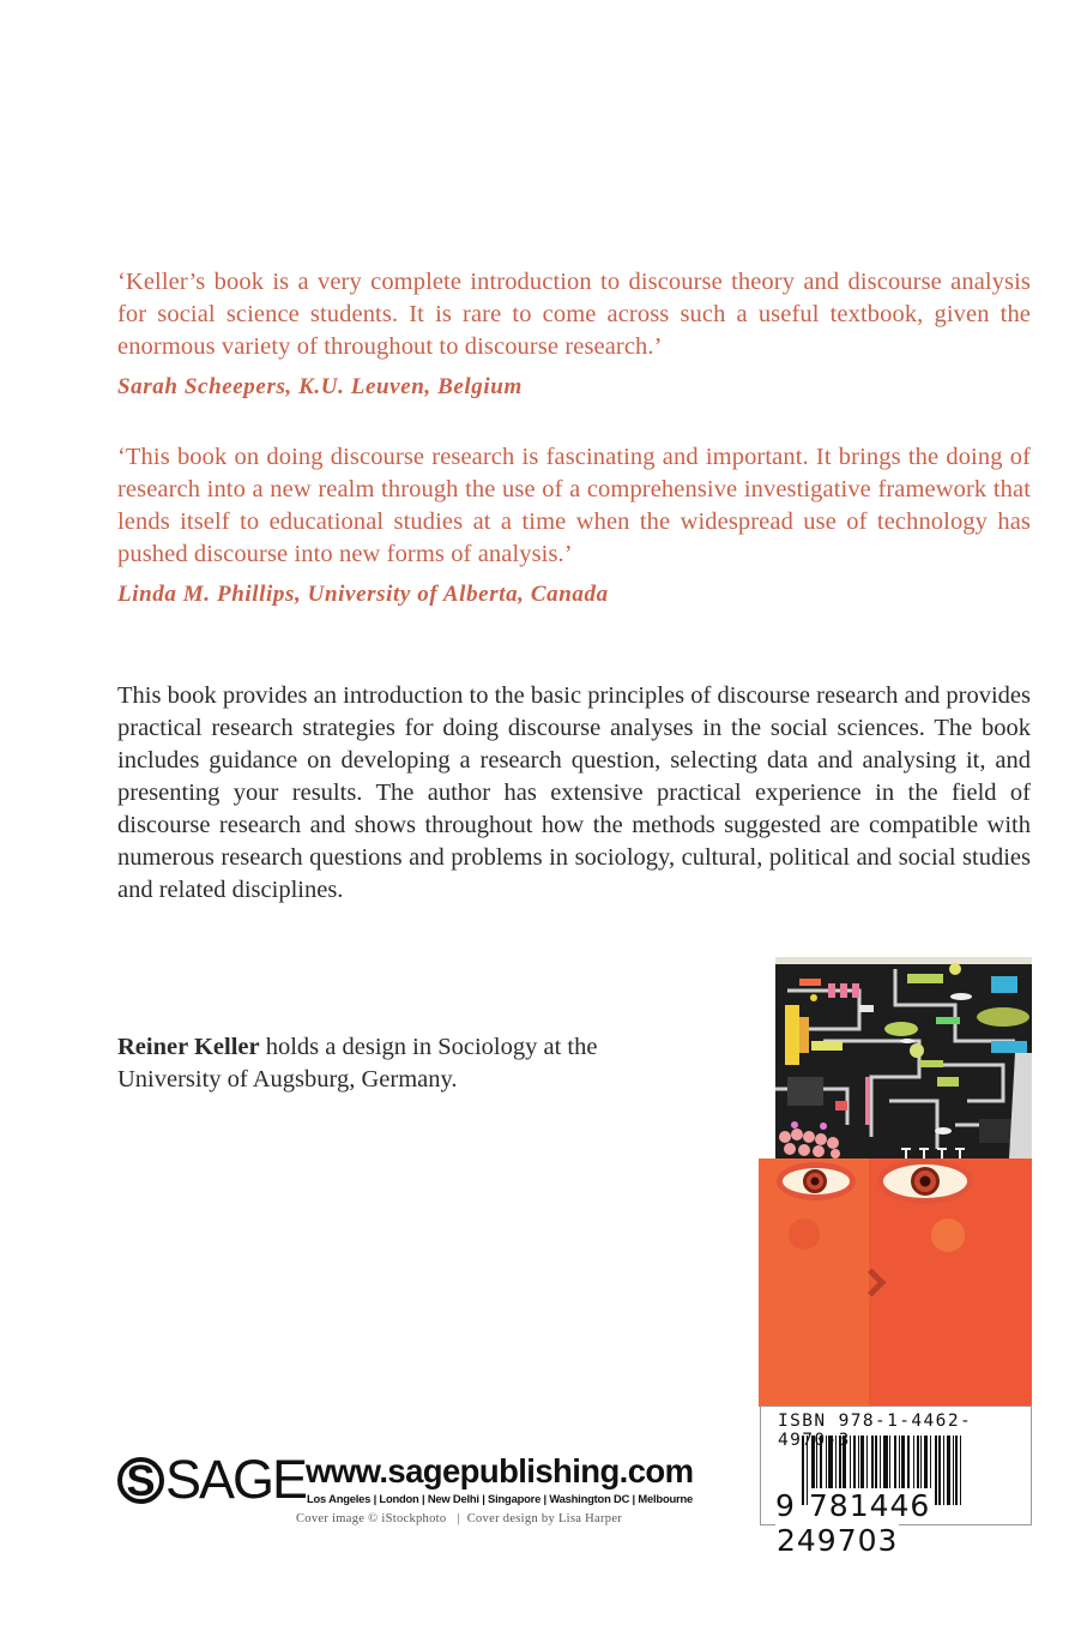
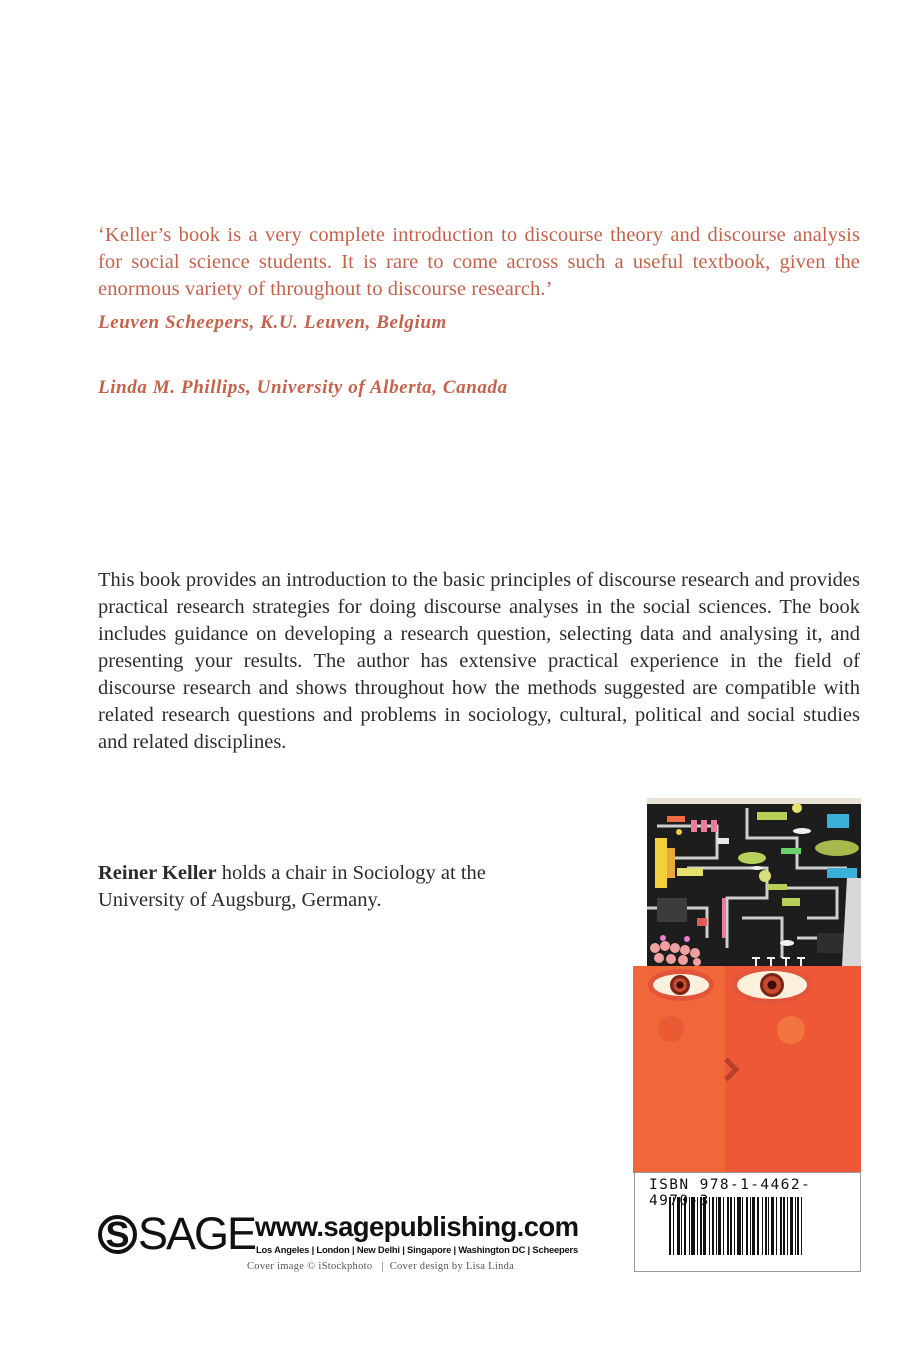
  ‘Keller’s book is a very complete introduction to discourse theory and discourse analysis for social science students. It is rare to come across such a useful textbook, given the enormous variety of throughout to discourse research.’
- Sarah Scheepers, K.U. Leuven, Belgium
+ Leuven Scheepers, K.U. Leuven, Belgium
- ‘This book on doing discourse research is fascinating and important. It brings the doing of research into a new realm through the use of a comprehensive investigative framework that lends itself to educational studies at a time when the widespread use of technology has pushed discourse into new forms of analysis.’
  Linda M. Phillips, University of Alberta, Canada
- This book provides an introduction to the basic principles of discourse research and provides practical research strategies for doing discourse analyses in the social sciences. The book includes guidance on developing a research question, selecting data and analysing it, and presenting your results. The author has extensive practical experience in the field of discourse research and shows throughout how the methods suggested are compatible with numerous research questions and problems in sociology, cultural, political and social studies and related disciplines.
+ This book provides an introduction to the basic principles of discourse research and provides practical research strategies for doing discourse analyses in the social sciences. The book includes guidance on developing a research question, selecting data and analysing it, and presenting your results. The author has extensive practical experience in the field of discourse research and shows throughout how the methods suggested are compatible with related research questions and problems in sociology, cultural, political and social studies and related disciplines.
- Reiner Keller holds a design in Sociology at the University of Augsburg, Germany.
+ Reiner Keller holds a chair in Sociology at the University of Augsburg, Germany.
  ISBN 978-1-4462-497
- 9 781446 249703
  S
  SAGE
  www.sagepublishing.com
- Los Angeles | London | New Delhi | Singapore | Washington DC | Melbourne
+ Los Angeles | London | New Delhi | Singapore | Washington DC | Scheepers
- Cover image © iStockphoto | Cover design by Lisa Harper
+ Cover image © iStockphoto | Cover design by Lisa Linda
